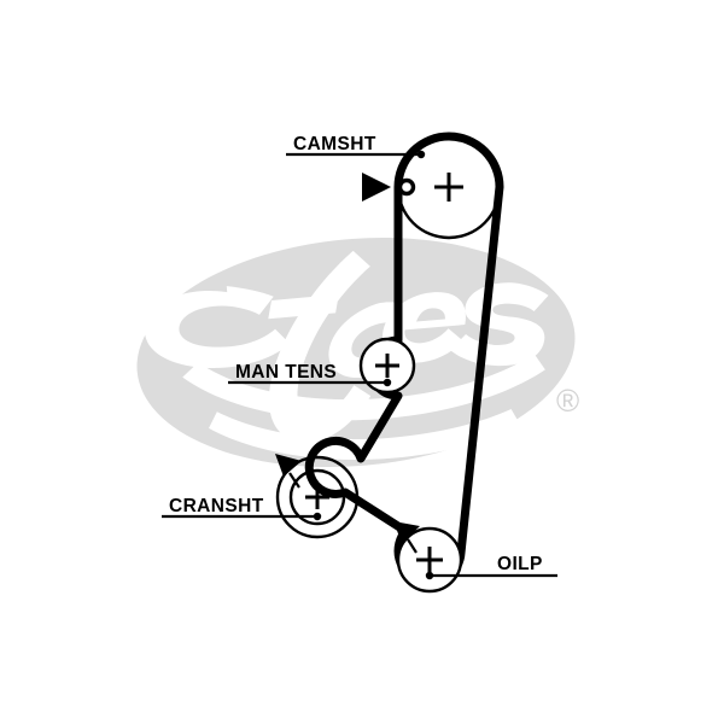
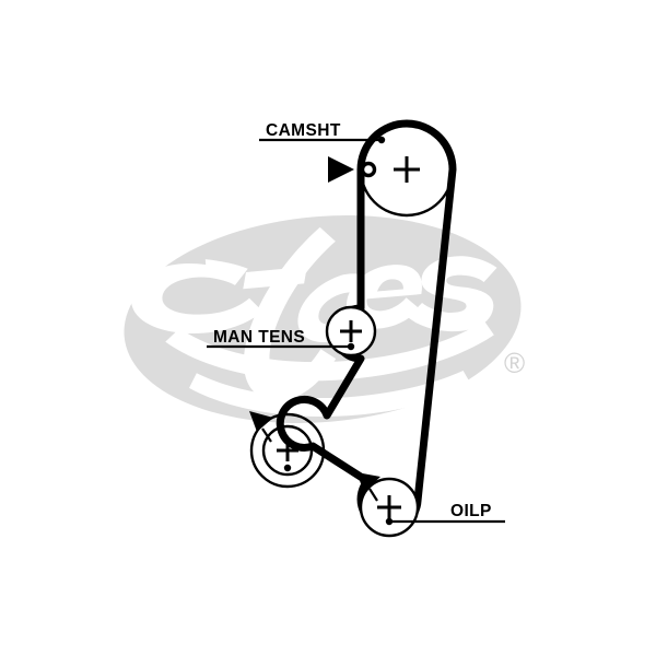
  ®
  CAMSHT
  MAN TENS
- CRANSHT
  OILP
